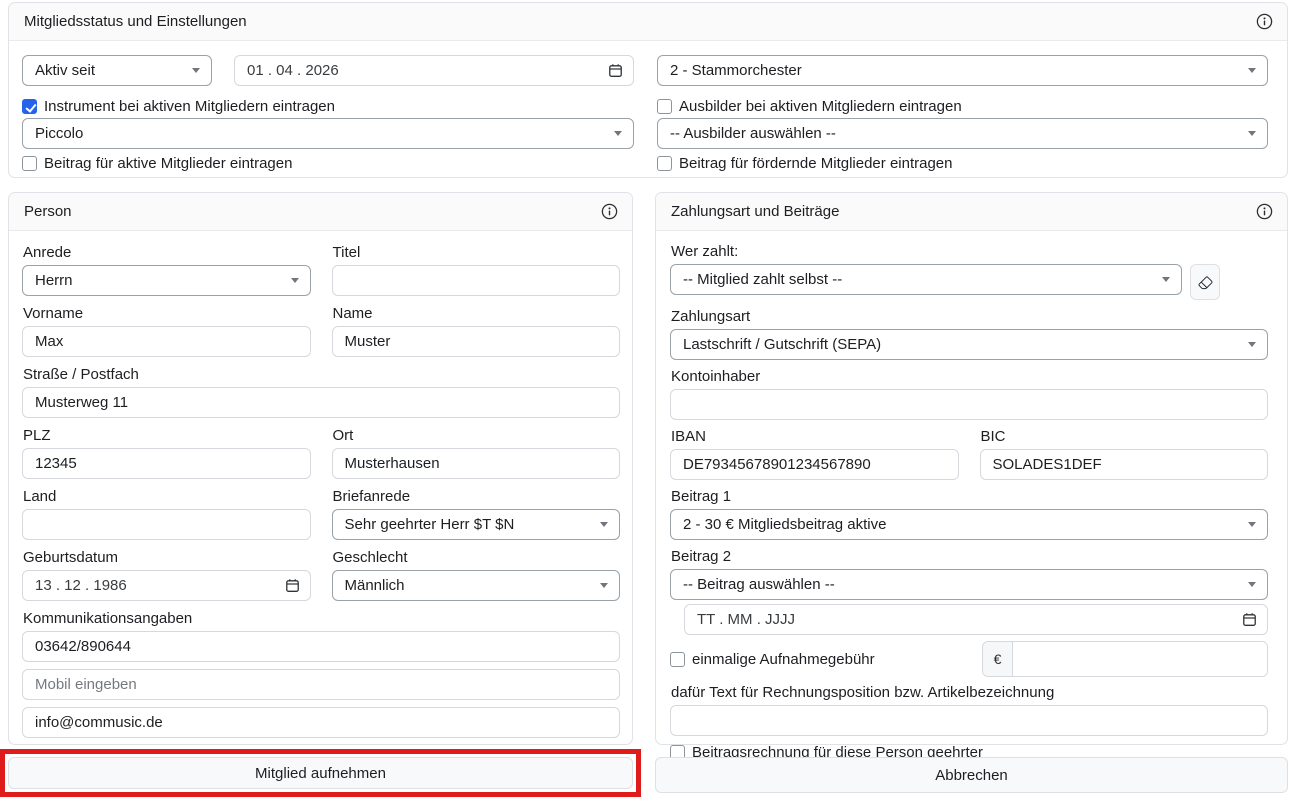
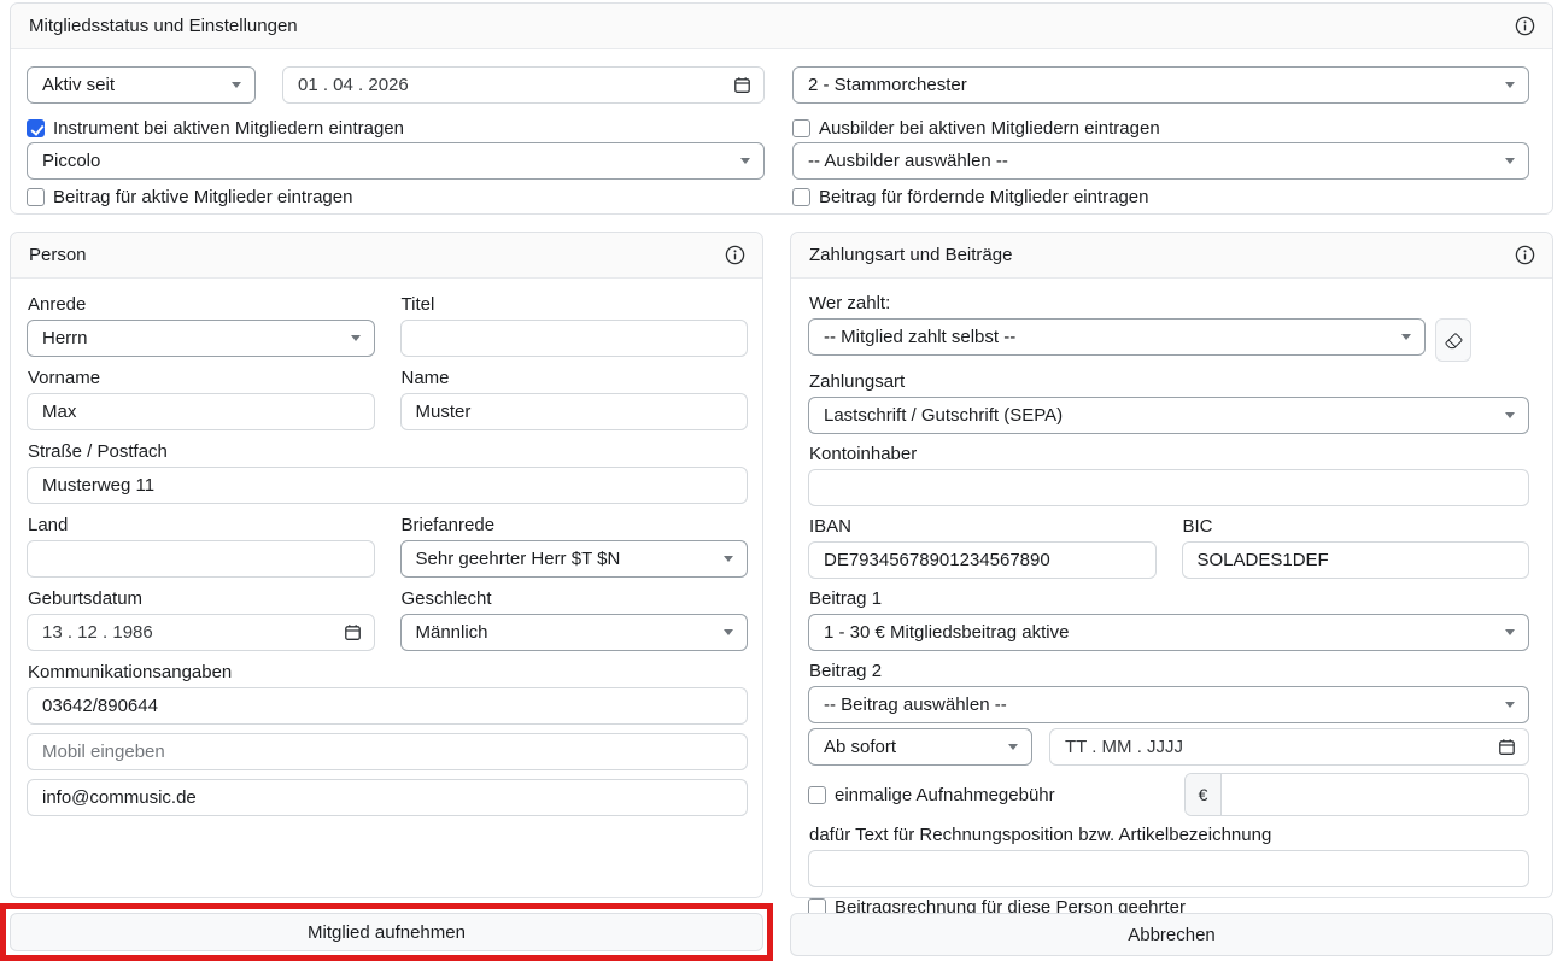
  Mitgliedsstatus und Einstellungen
  Aktiv seit
  01 . 04 . 2026
  Instrument bei aktiven Mitgliedern eintragen
  Piccolo
  Beitrag für aktive Mitglieder eintragen
  2 - Stammorchester
  Ausbilder bei aktiven Mitgliedern eintragen
  -- Ausbilder auswählen --
  Beitrag für fördernde Mitglieder eintragen
  Person
  Anrede
  Herrn
  Titel
  Vorname
  Max
  Name
  Muster
  Straße / Postfach
  Musterweg 11
- PLZ
- 12345
- Ort
- Musterhausen
  Land
  Briefanrede
  Sehr geehrter Herr $T $N
  Geburtsdatum
  13 . 12 . 1986
  Geschlecht
  Männlich
  Kommunikationsangaben
  03642/890644 Mobil eingeben info@commusic.de
  Zahlungsart und Beiträge
  Wer zahlt:
  -- Mitglied zahlt selbst --
  Zahlungsart
  Lastschrift / Gutschrift (SEPA)
  Kontoinhaber
  IBAN
  DE79345678901234567890
  BIC
  SOLADES1DEF
  Beitrag 1
- 2 - 30 € Mitgliedsbeitrag aktive
+ 1 - 30 € Mitgliedsbeitrag aktive
  Beitrag 2
  -- Beitrag auswählen --
+ Ab sofort
  TT . MM . JJJJ
  einmalige Aufnahmegebühr
  €
  dafür Text für Rechnungsposition bzw. Artikelbezeichnung
  Beitragsrechnung für diese Person geehrter
  Mitglied aufnehmen
  Abbrechen
